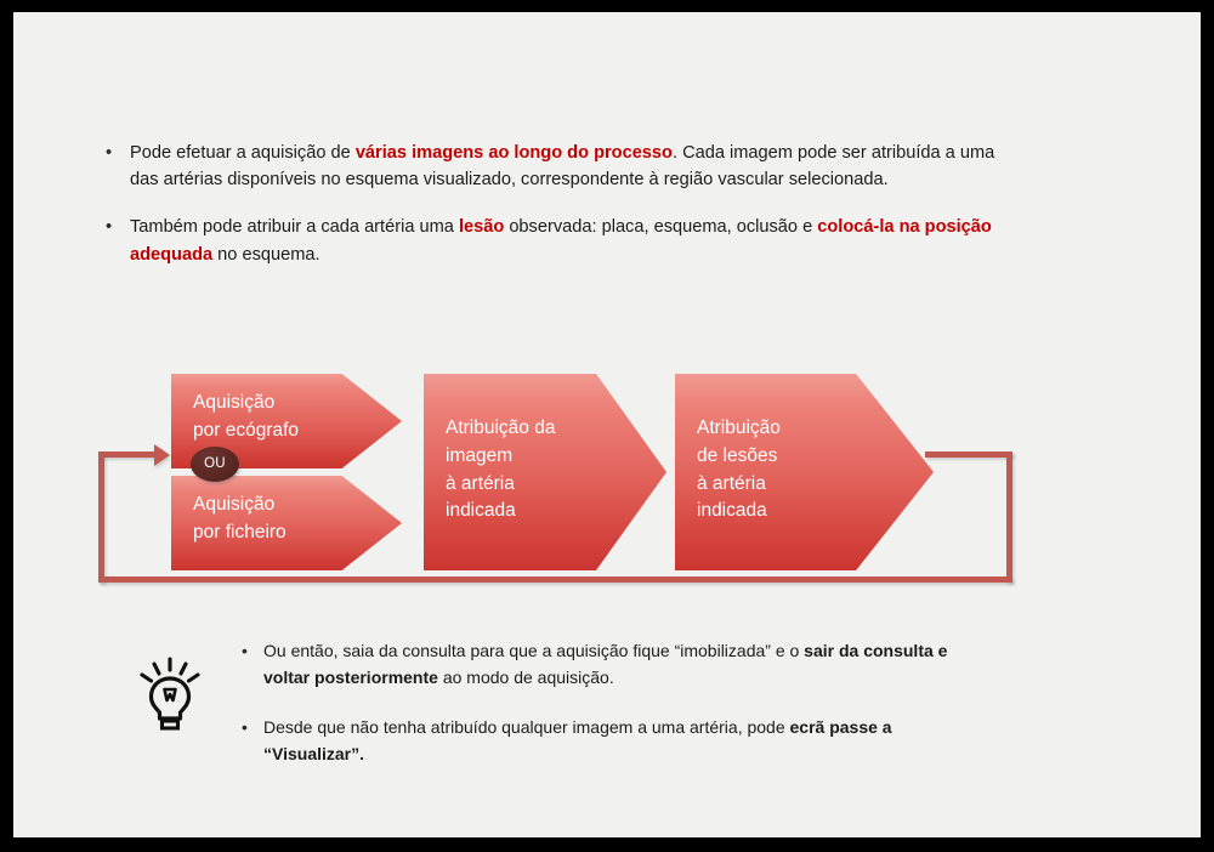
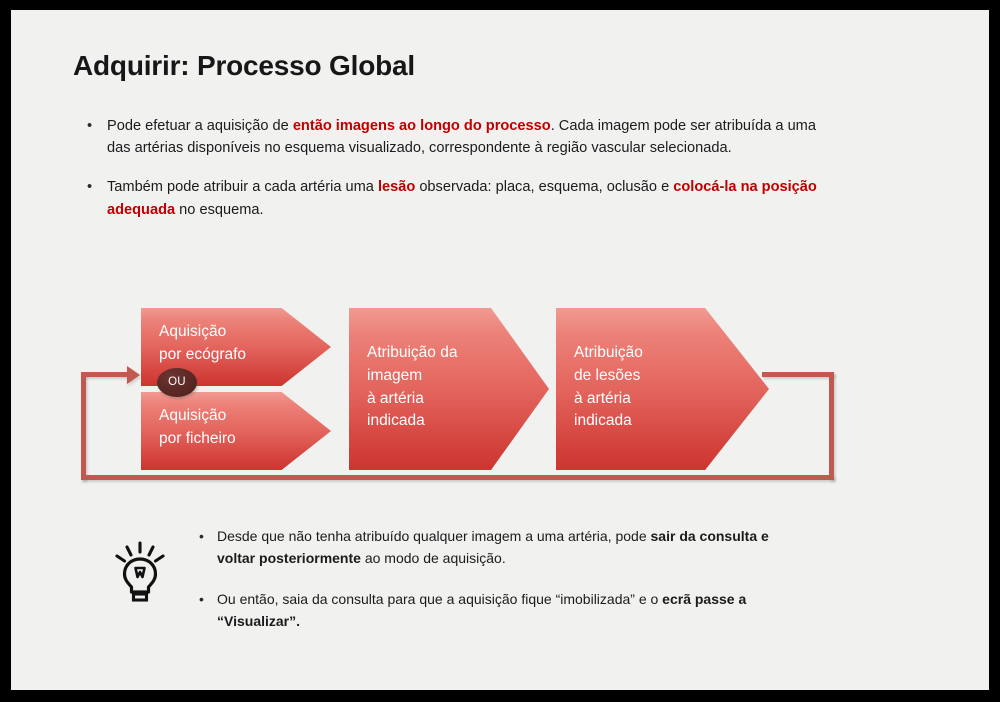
+ Adquirir: Processo Global
  •
- Pode efetuar a aquisição de várias imagens ao longo do processo. Cada imagem pode ser atribuída a uma das artérias disponíveis no esquema visualizado, correspondente à região vascular selecionada.
+ Pode efetuar a aquisição de então imagens ao longo do processo. Cada imagem pode ser atribuída a uma das artérias disponíveis no esquema visualizado, correspondente à região vascular selecionada.
  •
  Também pode atribuir a cada artéria uma lesão observada: placa, esquema, oclusão e colocá-la na posição adequada no esquema.
  Aquisição
  por ecógrafo
  Aquisição
  por ficheiro
  OU
  Atribuição da
  imagem
  à artéria
  indicada
  Atribuição
  de lesões
  à artéria
  indicada
  •
- Ou então, saia da consulta para que a aquisição fique “imobilizada” e o sair da consulta e voltar posteriormente ao modo de aquisição.
+ Desde que não tenha atribuído qualquer imagem a uma artéria, pode sair da consulta e voltar posteriormente ao modo de aquisição.
  •
- Desde que não tenha atribuído qualquer imagem a uma artéria, pode ecrã passe a “Visualizar”.
+ Ou então, saia da consulta para que a aquisição fique “imobilizada” e o ecrã passe a “Visualizar”.
